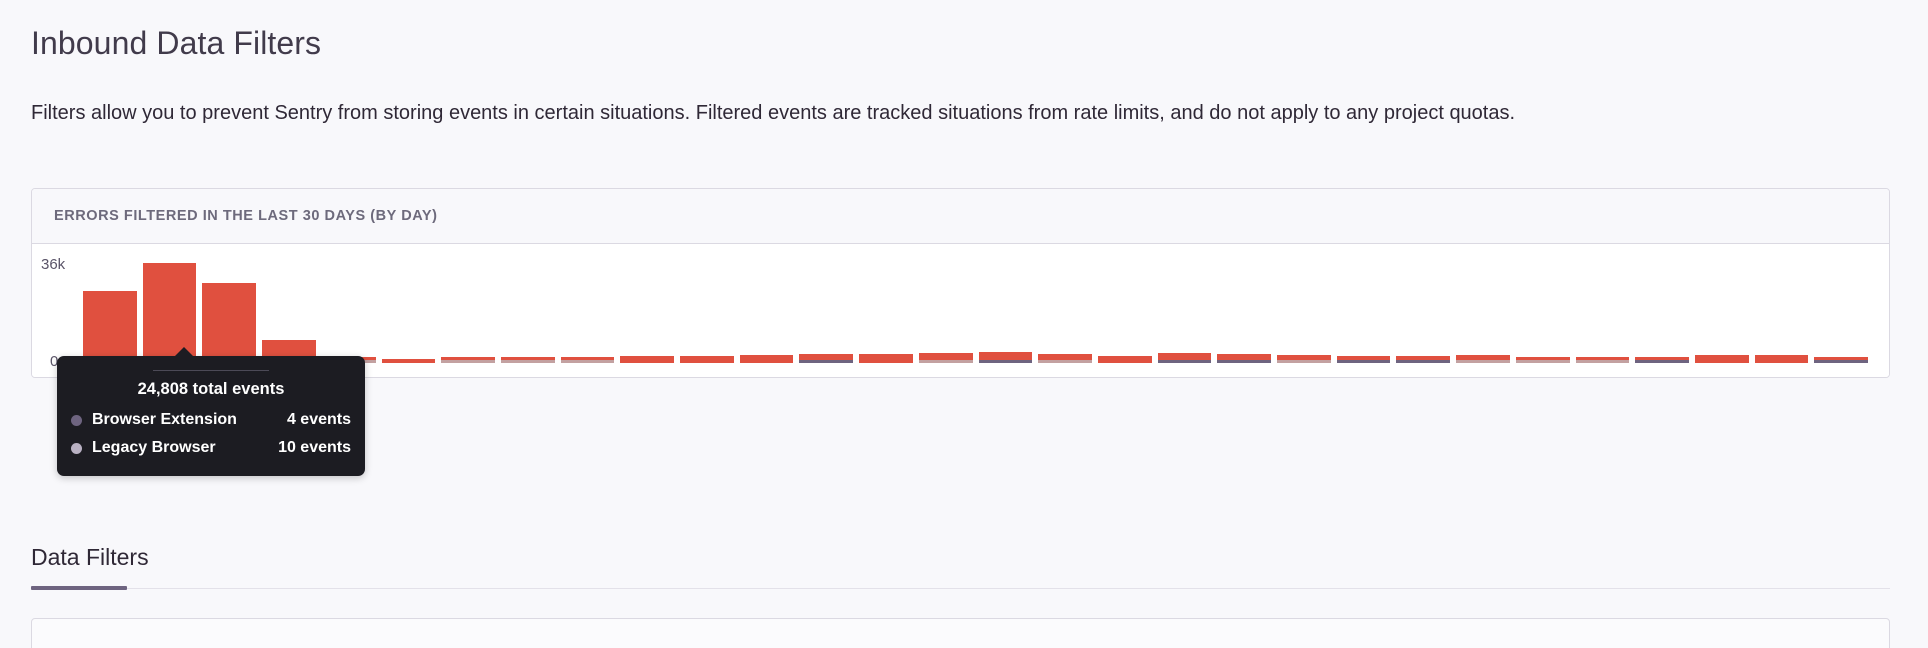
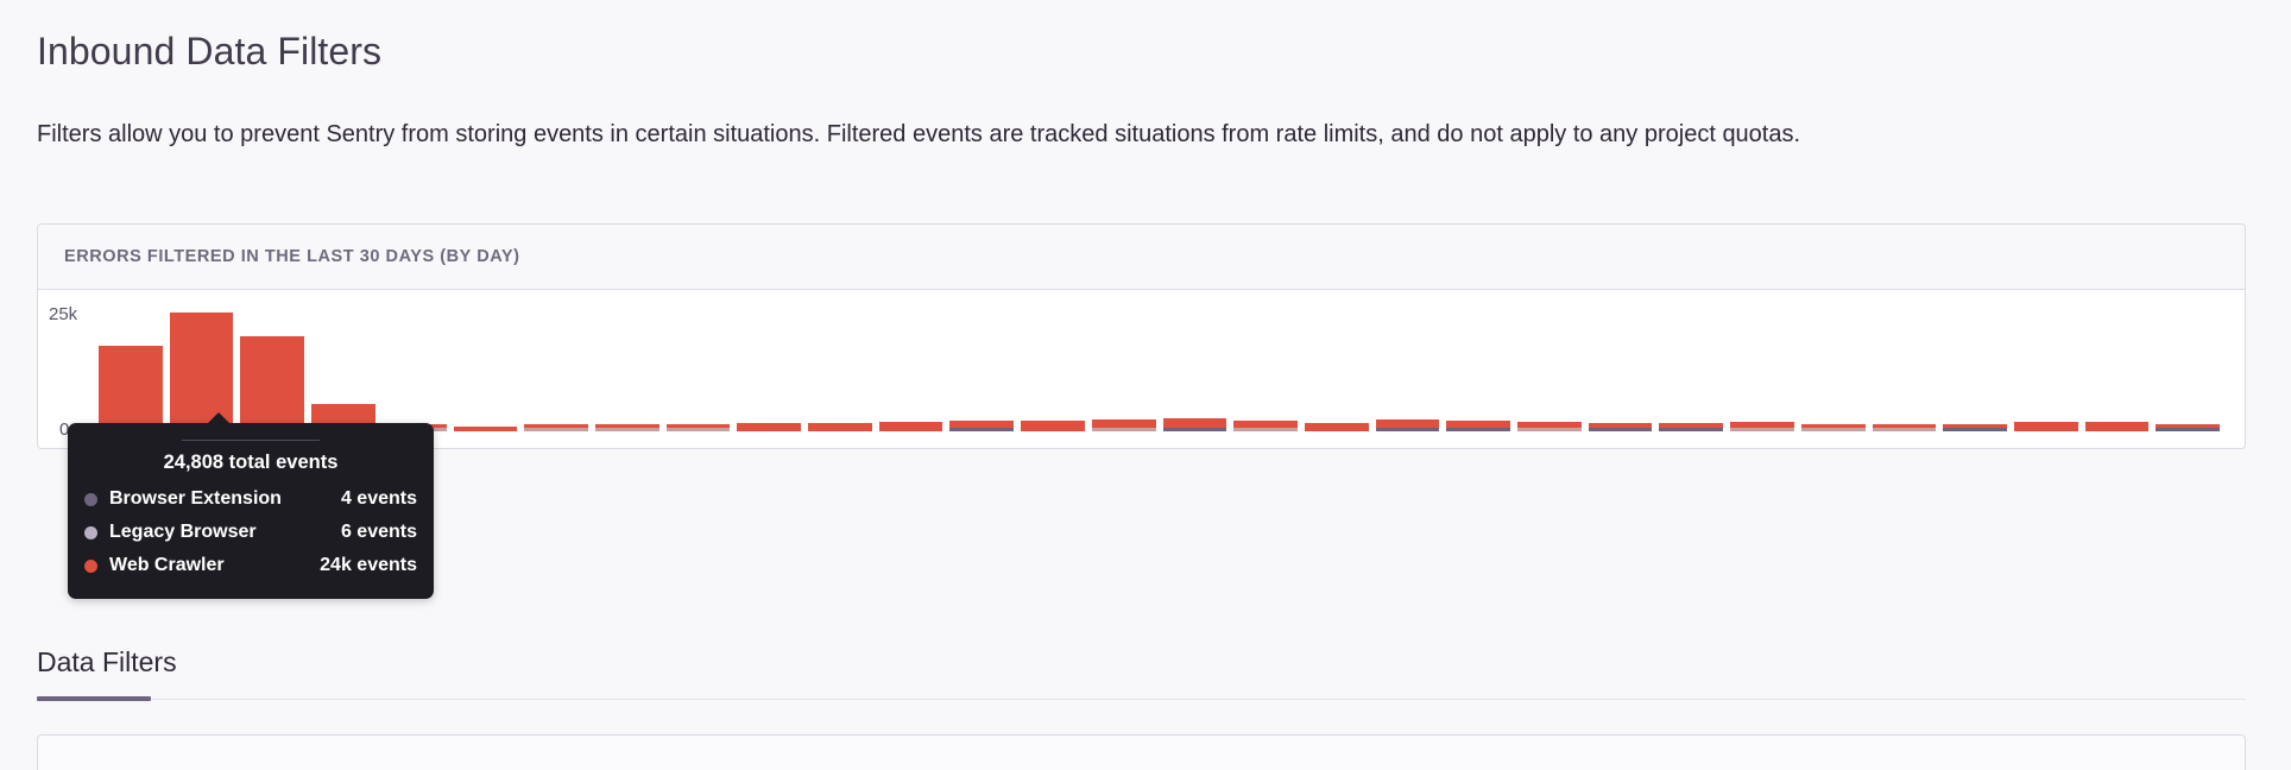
  Inbound Data Filters
  Filters allow you to prevent Sentry from storing events in certain situations. Filtered events are tracked situations from rate limits, and do not apply to any project quotas.
  ERRORS FILTERED IN THE LAST 30 DAYS (BY DAY)
- 36k
+ 25k
  0
  24,808 total events
  Browser Extension
  4 events
  Legacy Browser
- 10 events
+ 6 events
+ Web Crawler
+ 24k events
  Data Filters
